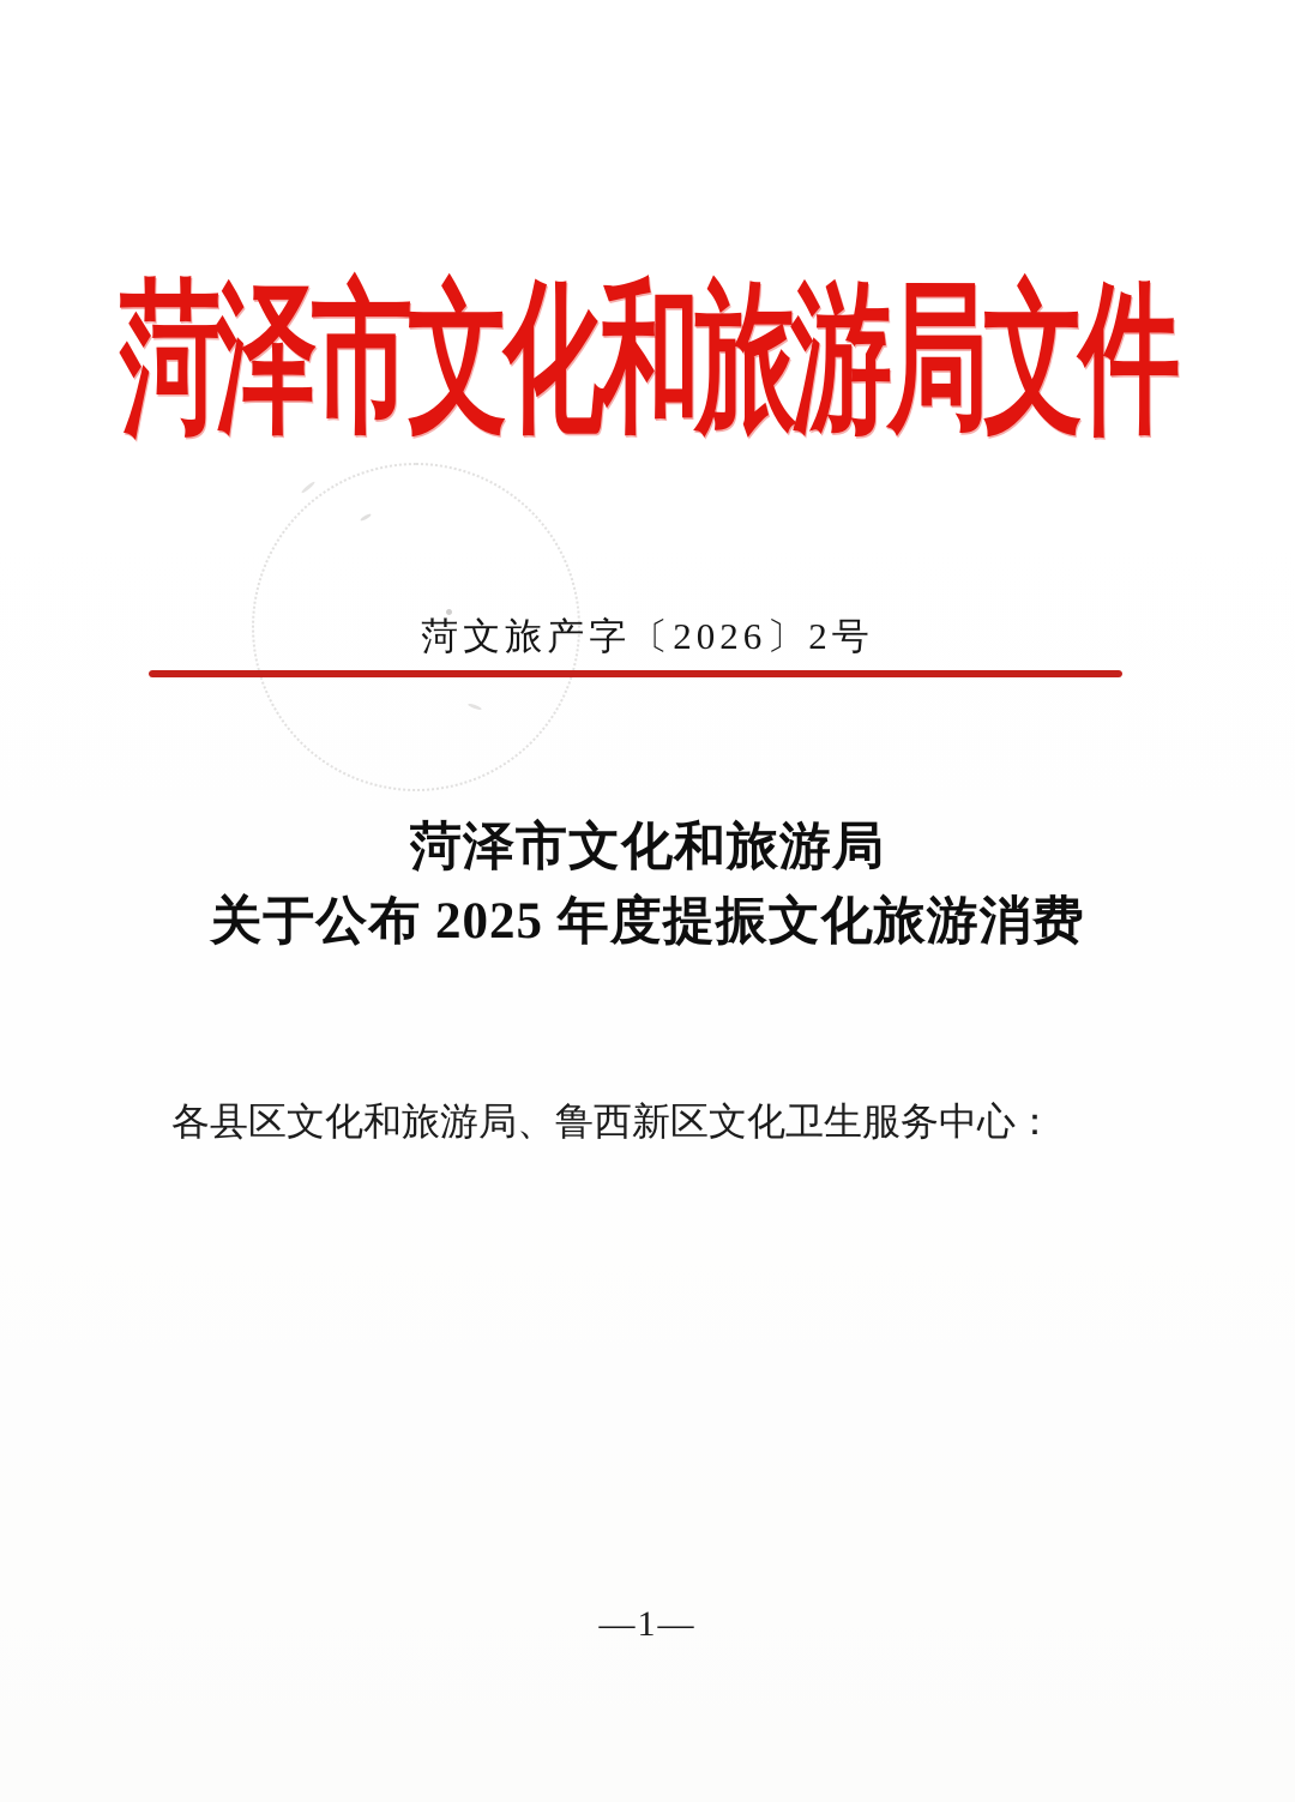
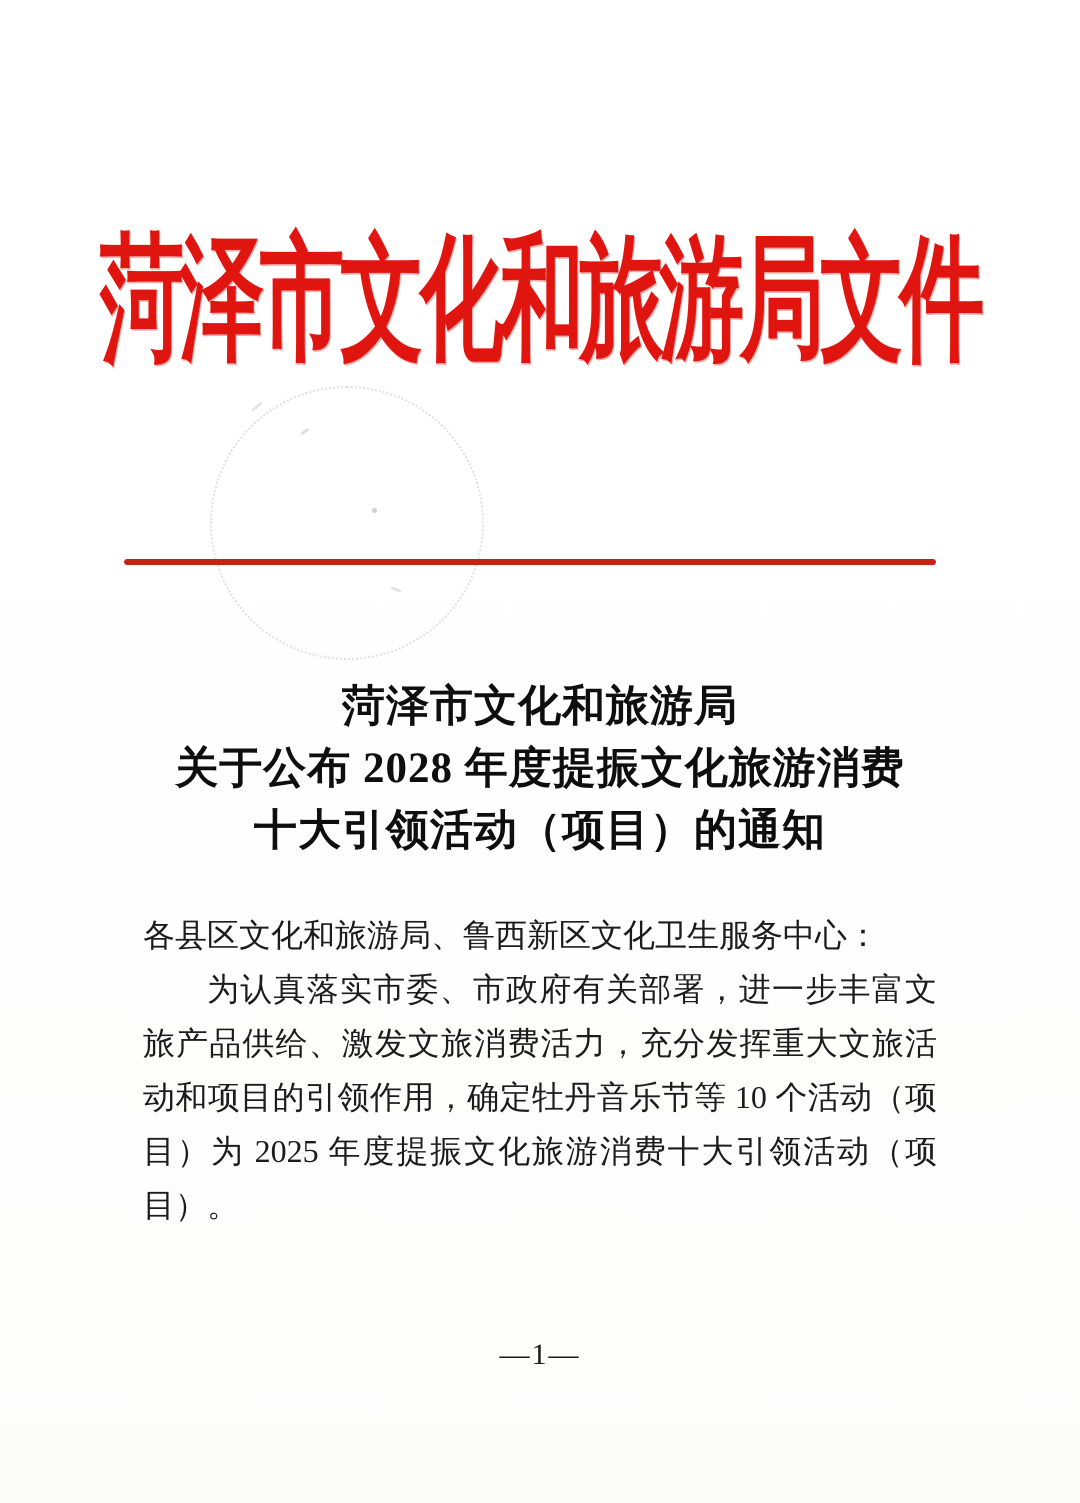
  菏泽市文化和旅游局文件
- 菏文旅产字〔2026〕2号
  菏泽市文化和旅游局
- 关于公布 2025 年度提振文化旅游消费
+ 关于公布 2028 年度提振文化旅游消费
+ 十大引领活动（项目）的通知
  各县区文化和旅游局、鲁西新区文化卫生服务中心：
+ 为认真落实市委、市政府有关部署，进一步丰富文旅产品供给、激发文旅消费活力，充分发挥重大文旅活动和项目的引领作用，确定牡丹音乐节等 10 个活动（项目）为 2025 年度提振文化旅游消费十大引领活动（项目）。
  —1—
